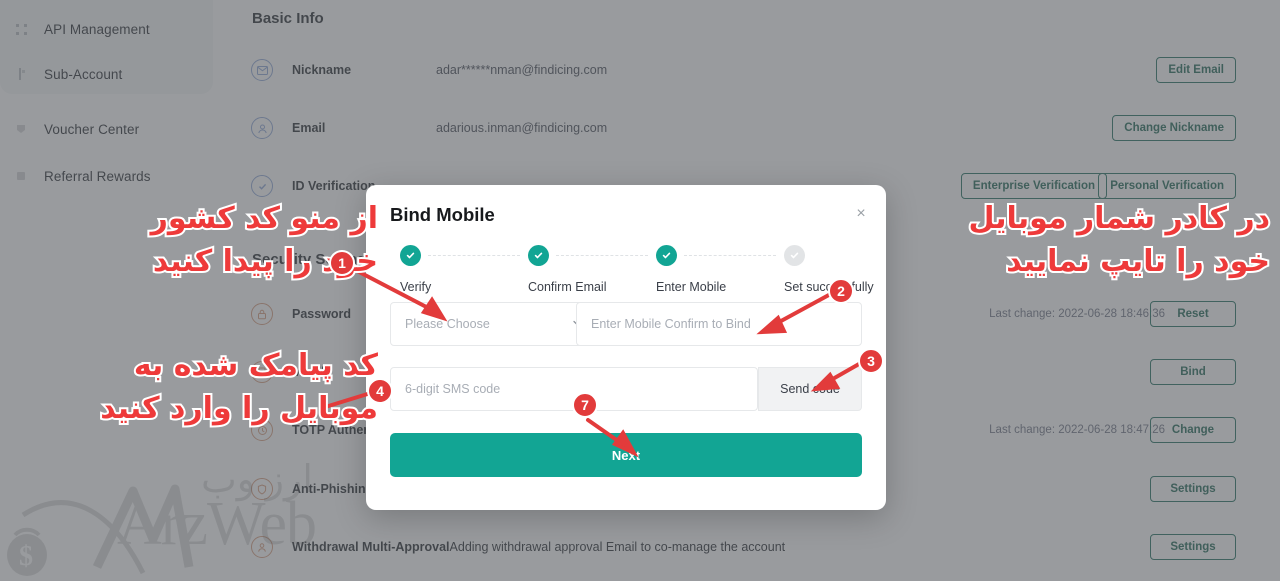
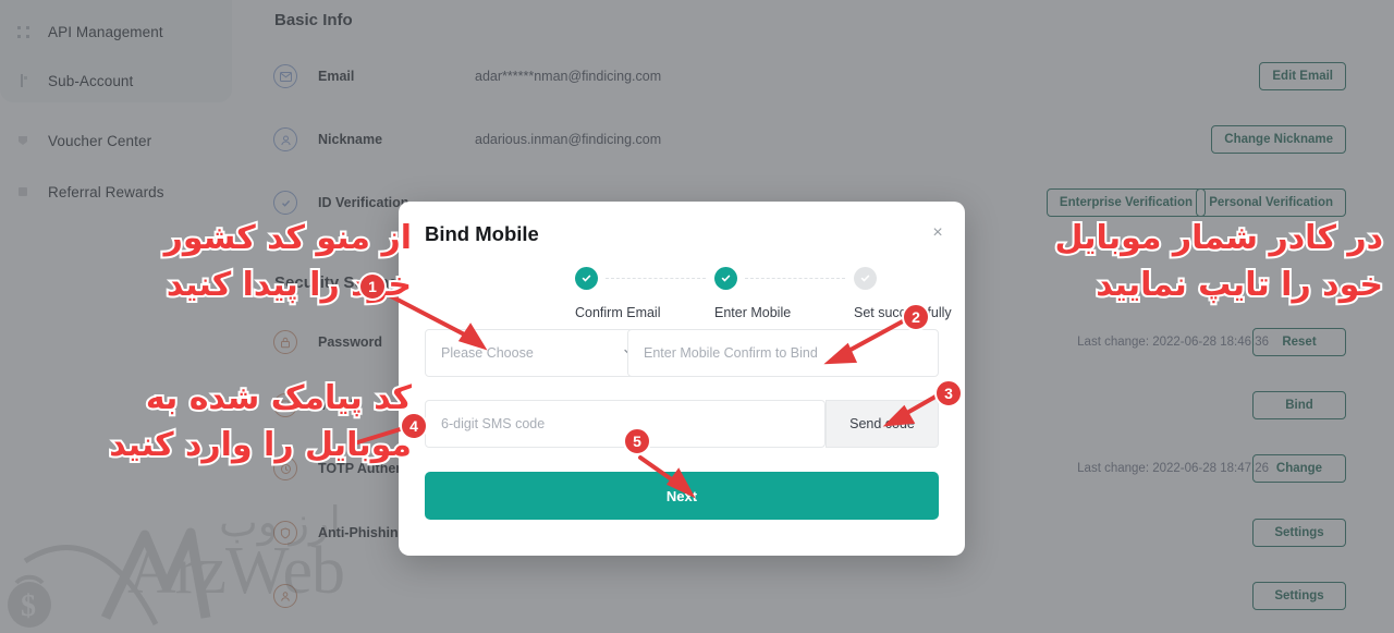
  API Management
  Sub-Account
  Voucher Center
  Referral Rewards
  Basic Info
- Nickname
+ Email
  adar******nman@findicing.com
  Edit Email
- Email
+ Nickname
  adarious.inman@findicing.com
  Change Nickname
  ID Verificatio
  Enterprise Verification
  Personal Verification
  Password
  Last change: 2022-06-28 18:46:36
  Reset
  Mobile
  Bind
  Last change: 2022-06-28 18:47:26
  Change
  Anti-Phishin
  Settings
- Withdrawal Multi-ApprovalAdding withdrawal approval Email to co-manage the account
  Settings
  ArzWeb
  ارز و
  Bind Mobile
  ×
- Verify
  Confirm Email
  Enter Mobile
  Please Choose
  Enter Mobile Confirm to Bind
  6-digit SMS code
  Next
  از منو کد کشور
  خ را پیدا کنید
  در کادر شمار موبایل
  خود را تایپ نمایید
  کد پیامک شده به
  موبایل را وارد کنید
  1
  2
  3
  4
- 7
+ 5
